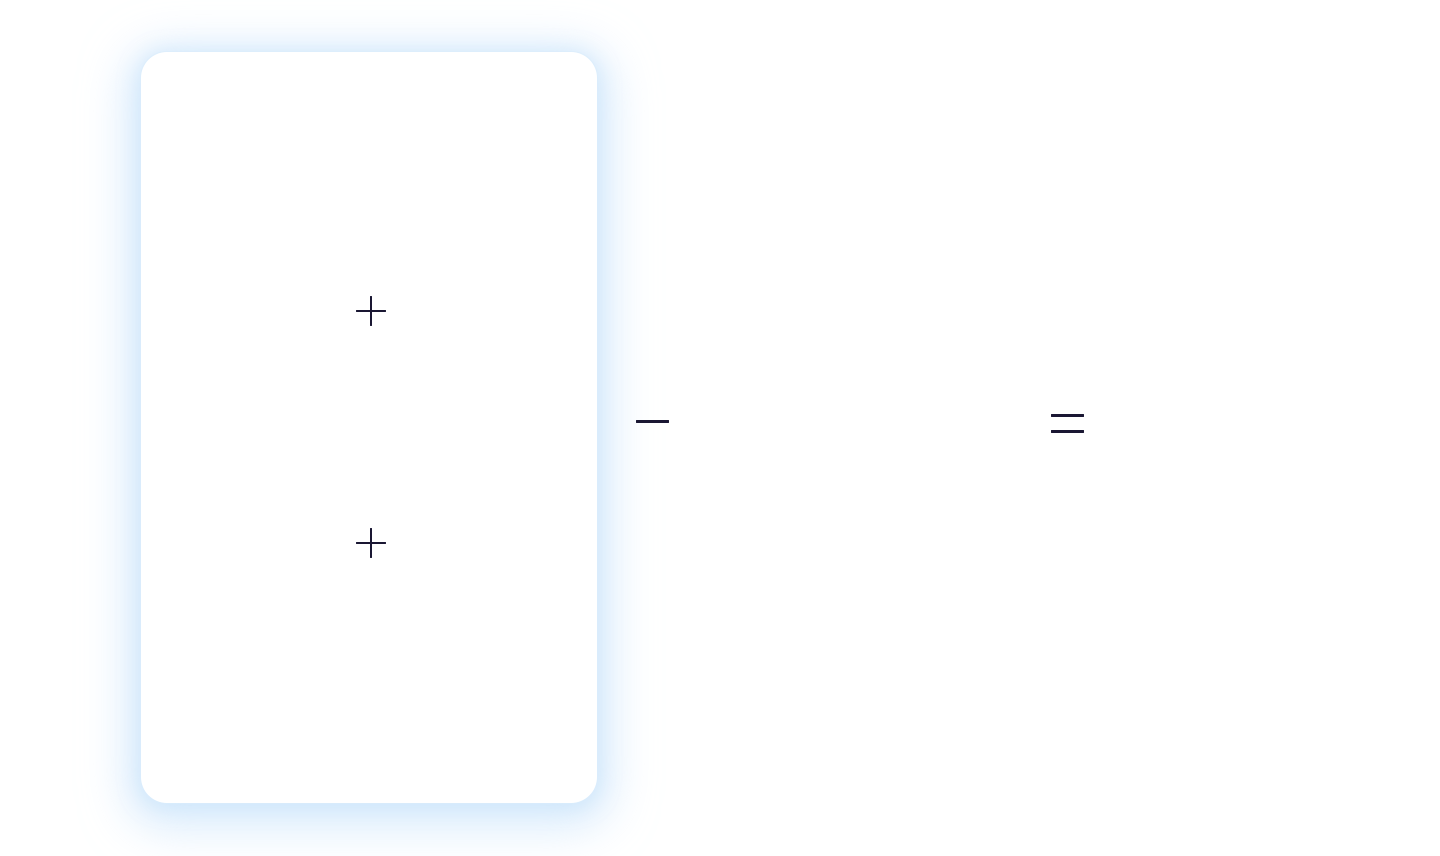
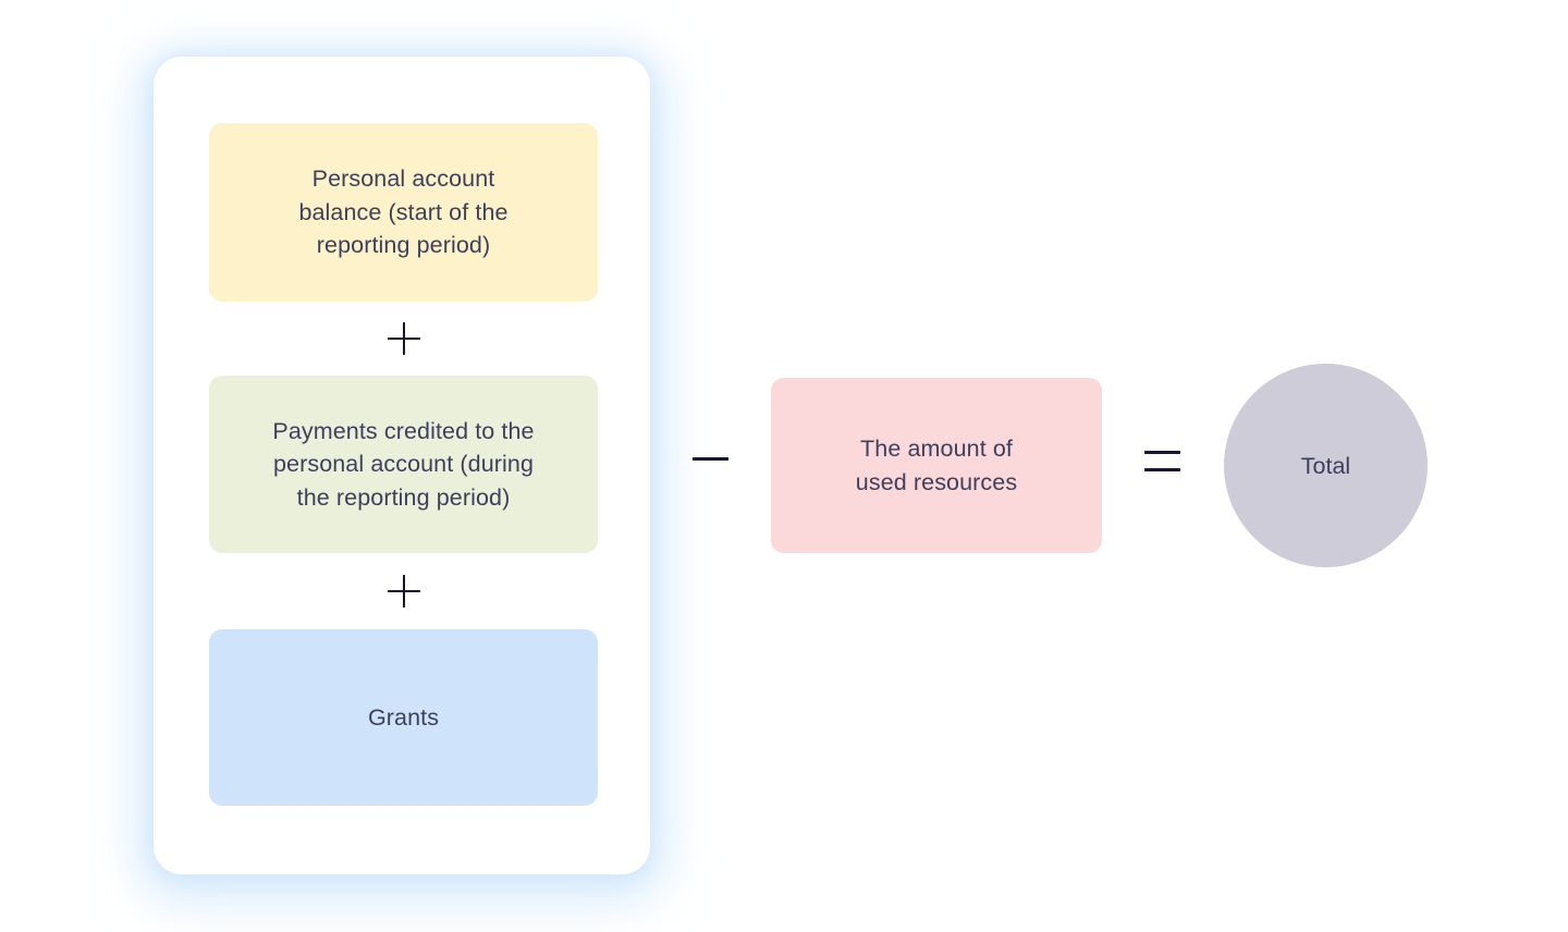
+ Personal account
+ balance (start of the
+ reporting period)
+ Payments credited to the
+ personal account (during
+ the reporting period)
+ Grants
+ The amount of
+ used resources
+ Total
